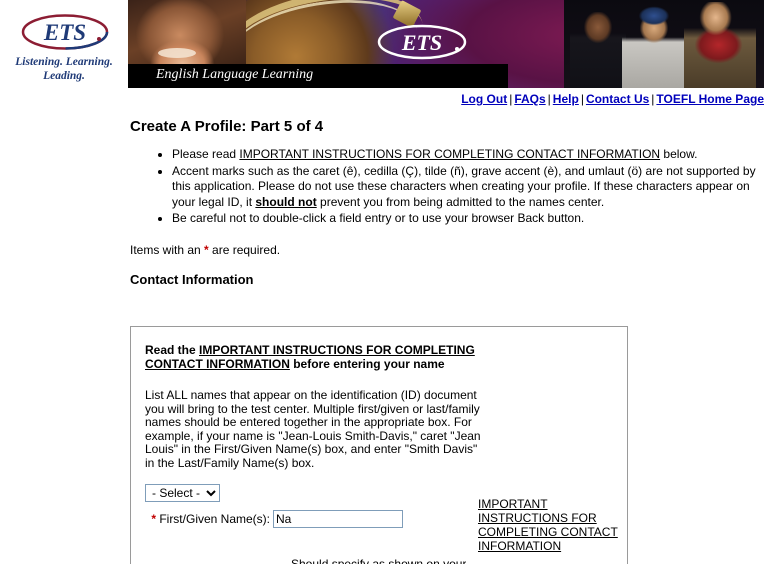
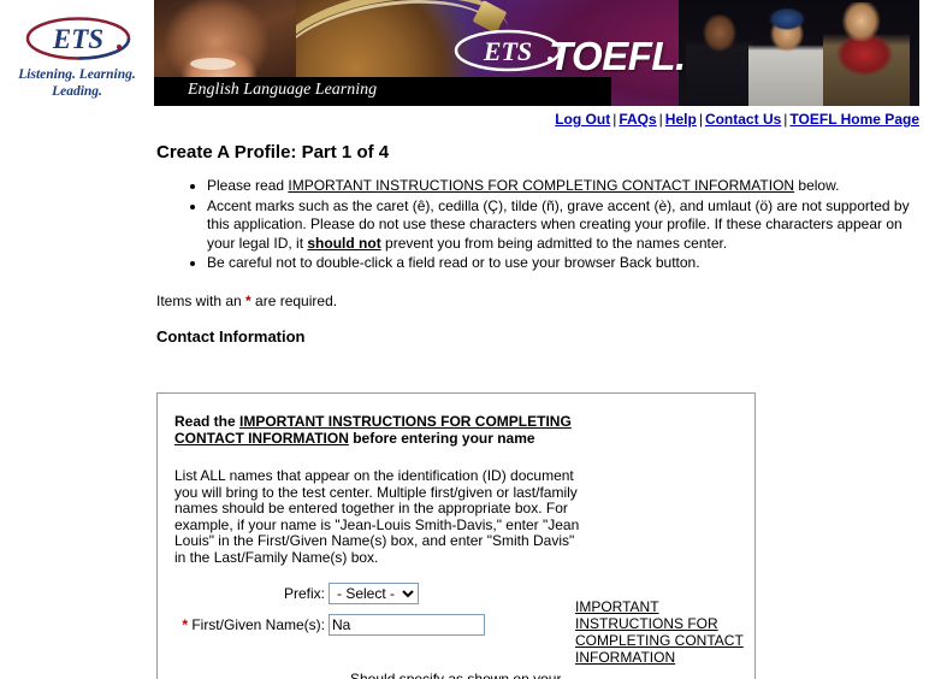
  ETS
  Listening. Learning. Leading.
  ETS
+ TOEFL.
  English Language Learning
  Log Out | FAQs | Help | Contact Us | TOEFL Home Page
- Create A Profile: Part 5 of 4
+ Create A Profile: Part 1 of 4
  Please read IMPORTANT INSTRUCTIONS FOR COMPLETING CONTACT INFORMATION below.
  Accent marks such as the caret (ê), cedilla (Ç), tilde (ñ), grave accent (è), and umlaut (ö) are not supported by this application. Please do not use these characters when creating your profile. If these characters appear on your legal ID, it should not prevent you from being admitted to the names center.
- Be careful not to double-click a field entry or to use your browser Back button.
+ Be careful not to double-click a field read or to use your browser Back button.
  Items with an * are required.
  Contact Information
  Read the IMPORTANT INSTRUCTIONS FOR COMPLETING CONTACT INFORMATION before entering your name
- List ALL names that appear on the identification (ID) document you will bring to the test center. Multiple first/given or last/family names should be entered together in the appropriate box. For example, if your name is "Jean-Louis Smith-Davis," caret "Jean Louis" in the First/Given Name(s) box, and enter "Smith Davis" in the Last/Family Name(s) box.
+ List ALL names that appear on the identification (ID) document you will bring to the test center. Multiple first/given or last/family names should be entered together in the appropriate box. For example, if your name is "Jean-Louis Smith-Davis," enter "Jean Louis" in the First/Given Name(s) box, and enter "Smith Davis" in the Last/Family Name(s) box.
+ Prefix:
  - Select -
  * First/Given Name(s):
  Na
  IMPORTANT INSTRUCTIONS FOR COMPLETING CONTACT INFORMATION
